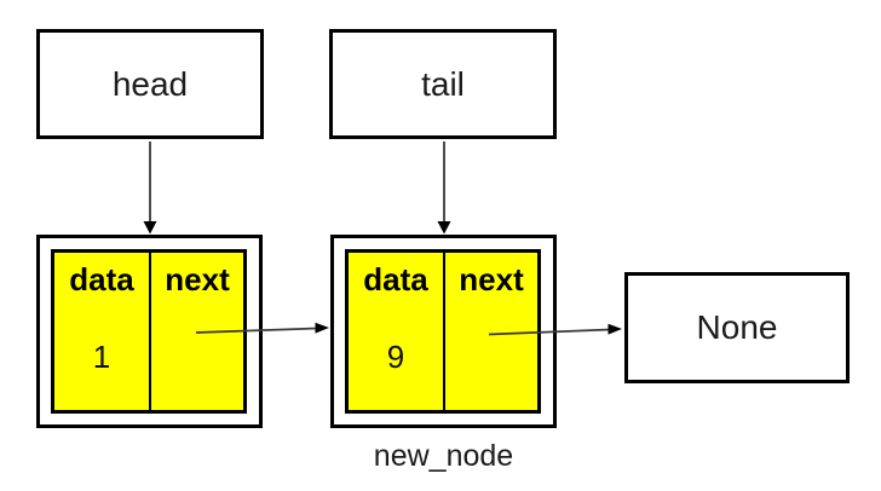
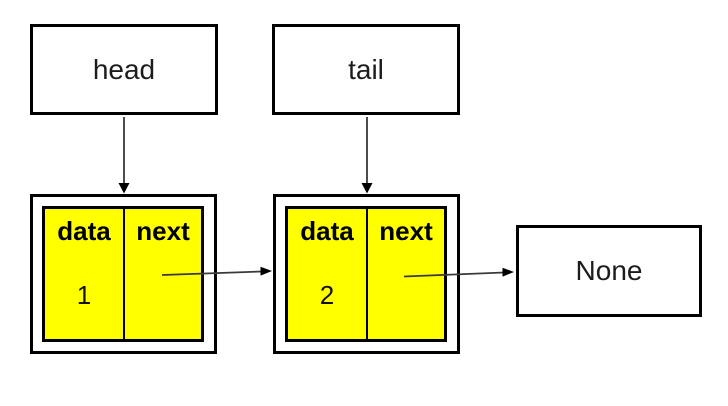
  head
  tail
  data
  1
  next
  data
- 9
+ 2
  next
- new_node
  None
